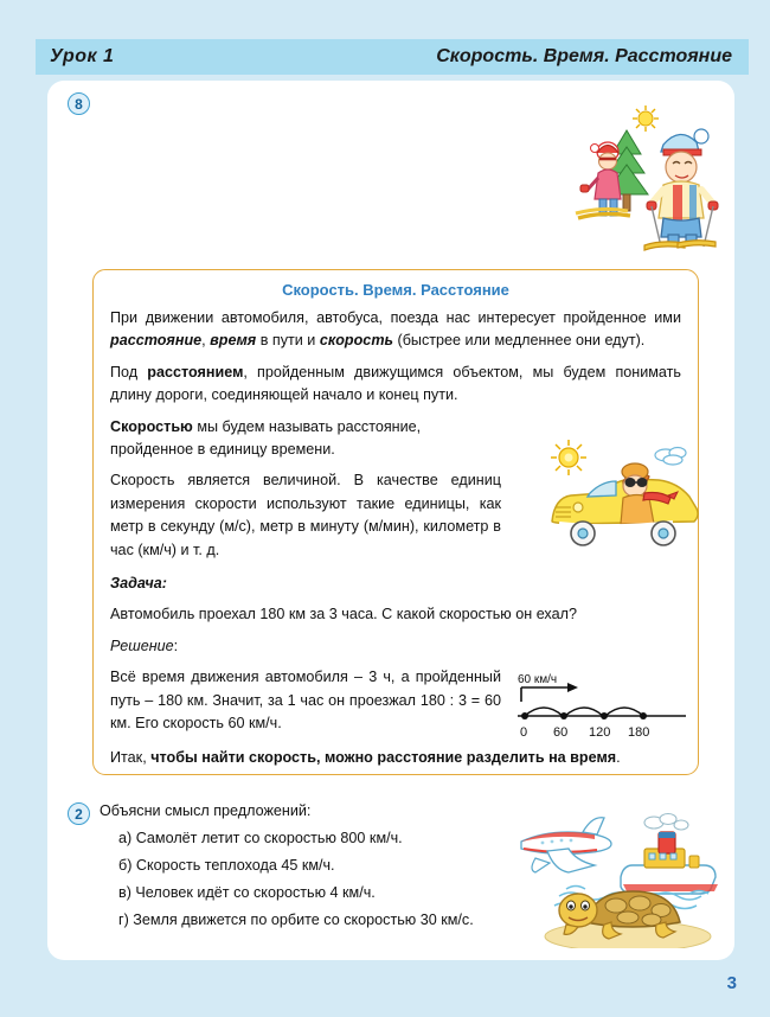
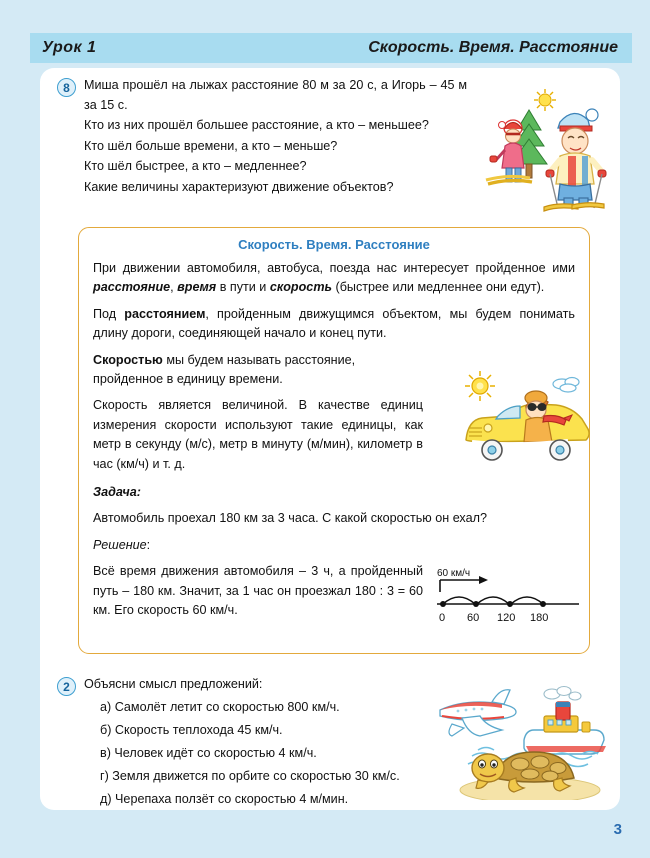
  Урок 1
  Скорость. Время. Расстояние
  8
+ Миша прошёл на лыжах расстояние 80 м за 20 с, а Игорь – 45 м за 15 с.
+ Кто из них прошёл большее расстояние, а кто – меньшее?
+ Кто шёл больше времени, а кто – меньше?
+ Кто шёл быстрее, а кто – медленнее?
+ Какие величины характеризуют движение объектов?
  Скорость. Время. Расстояние
  При движении автомобиля, автобуса, поезда нас интересует пройденное ими расстояние, время в пути и скорость (быстрее или медленнее они едут).
  Под расстоянием, пройденным движущимся объектом, мы будем понимать длину дороги, соединяющей начало и конец пути.
  Скоростью мы будем называть расстояние, пройденное в единицу времени.
  Скорость является величиной. В качестве единиц измерения скорости используют такие единицы, как метр в секунду (м/с), метр в минуту (м/мин), километр в час (км/ч) и т. д.
  Задача:
  Автомобиль проехал 180 км за 3 часа. С какой скоростью он ехал?
  Решение:
  Всё время движения автомобиля – 3 ч, а пройденный путь – 180 км. Значит, за 1 час он проезжал 180 : 3 = 60 км. Его скорость 60 км/ч.
- Итак, чтобы найти скорость, можно расстояние разделить на время.
  60 км/ч
  0
  60
  120
  180
  2
  Объясни смысл предложений:
  а) Самолёт летит со скоростью 800 км/ч.
  б) Скорость теплохода 45 км/ч.
  в) Человек идёт со скоростью 4 км/ч.
  г) Земля движется по орбите со скоростью 30 км/с.
+ д) Черепаха ползёт со скоростью 4 м/мин.
  3
